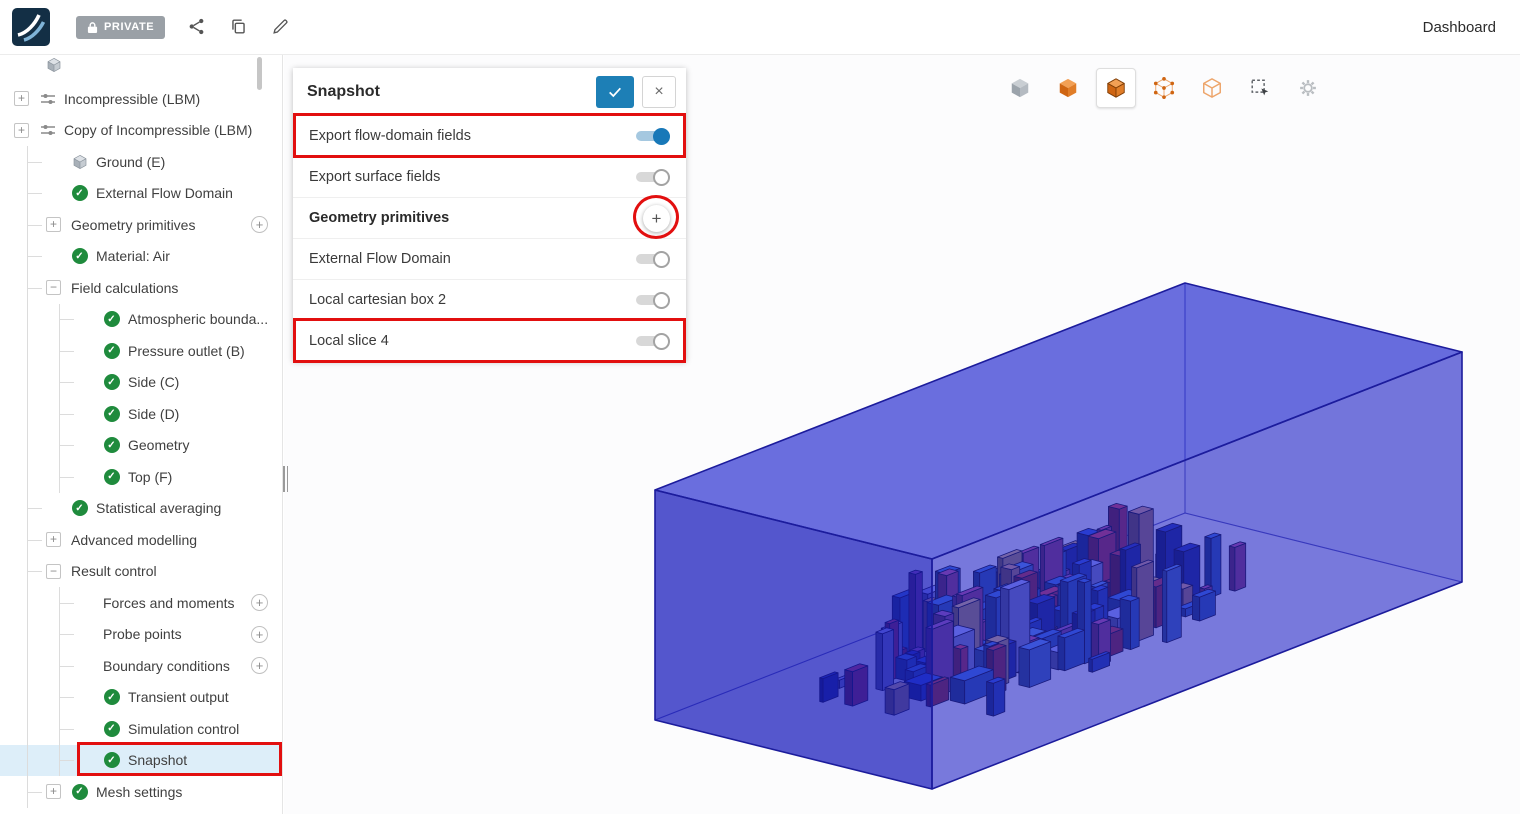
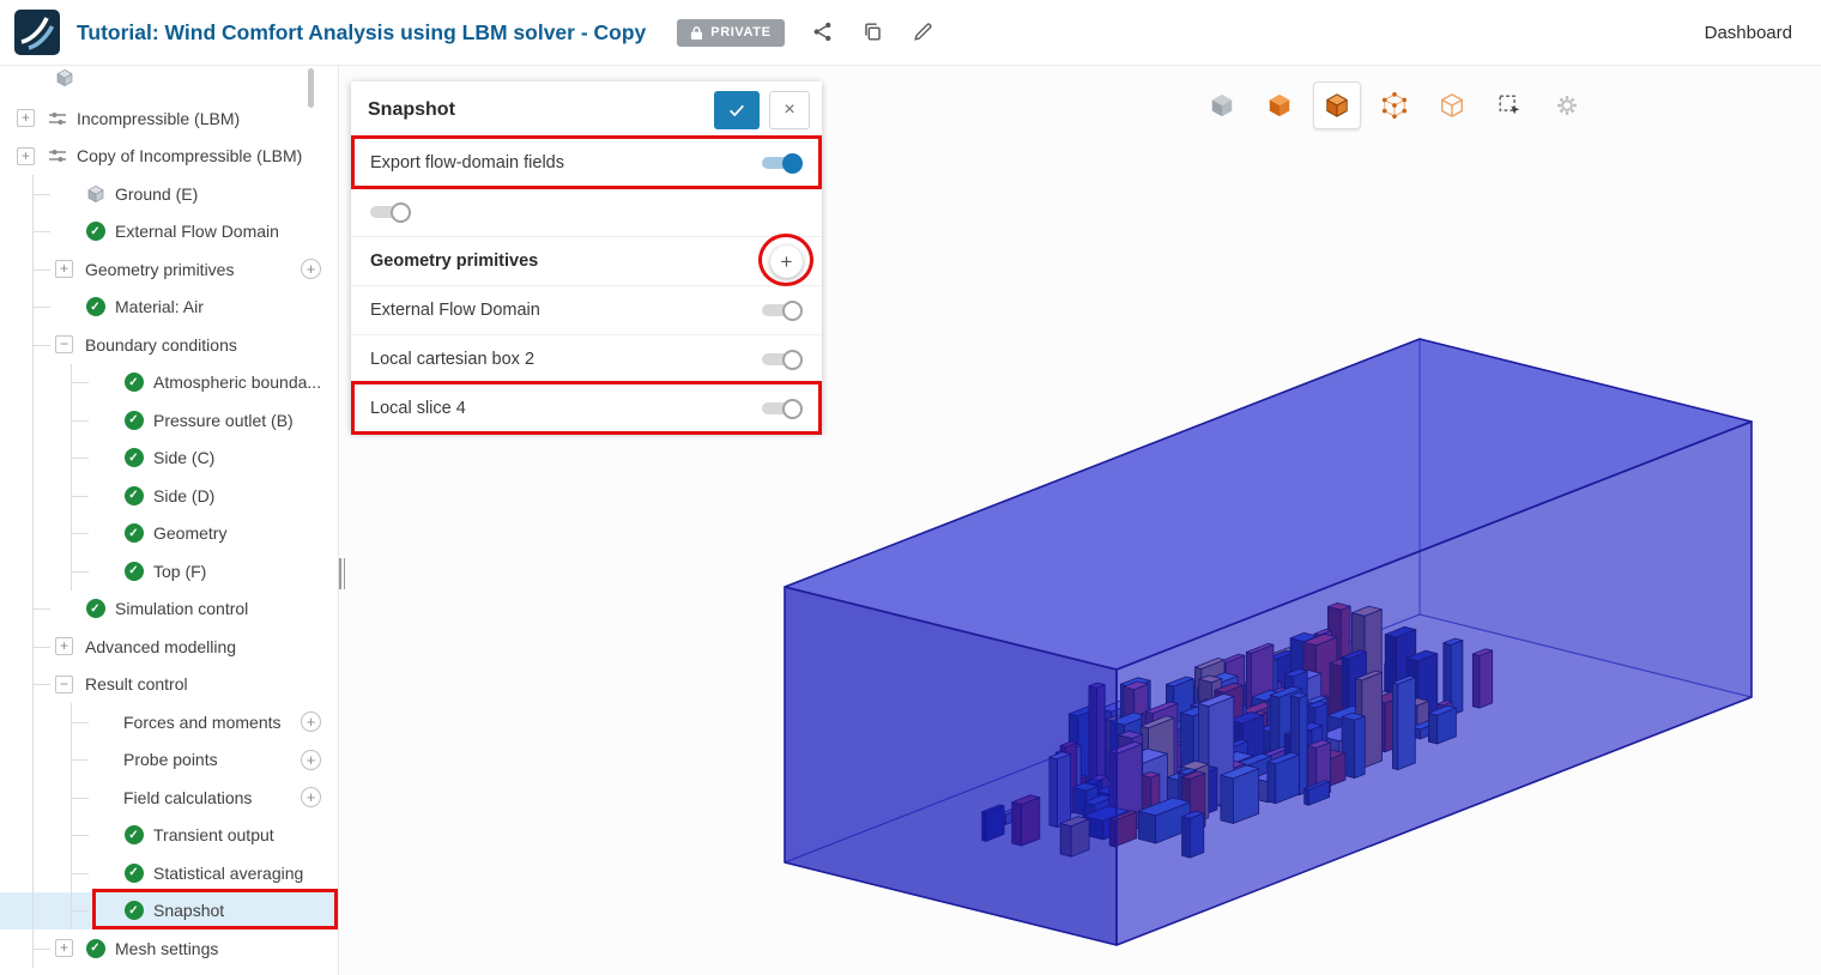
+ Tutorial: Wind Comfort Analysis using LBM solver - Copy
  PRIVATE
  Dashboard
  +
  Incompressible (LBM)
  +
  Copy of Incompressible (LBM)
  Ground (E)
  ✓
  External Flow Domain
  +
  Geometry primitives
  +
  ✓
  Material: Air
  −
- Field calculations
+ Boundary conditions
  ✓
  Atmospheric bounda...
  ✓
  Pressure outlet (B)
  ✓
  Side (C)
  ✓
  Side (D)
  ✓
  Geometry
  ✓
  Top (F)
  ✓
- Statistical averaging
+ Simulation control
  +
  Advanced modelling
  −
  Result control
  Forces and moments
  +
  Probe points
  +
- Boundary conditions
+ Field calculations
  +
  ✓
  Transient output
  ✓
- Simulation control
+ Statistical averaging
  ✓
  Snapshot
  +
  ✓
  Mesh settings
  Snapshot
  ×
  Export flow-domain fields
- Export surface fields
  Geometry primitives
  +
  External Flow Domain
  Local cartesian box 2
  Local slice 4
